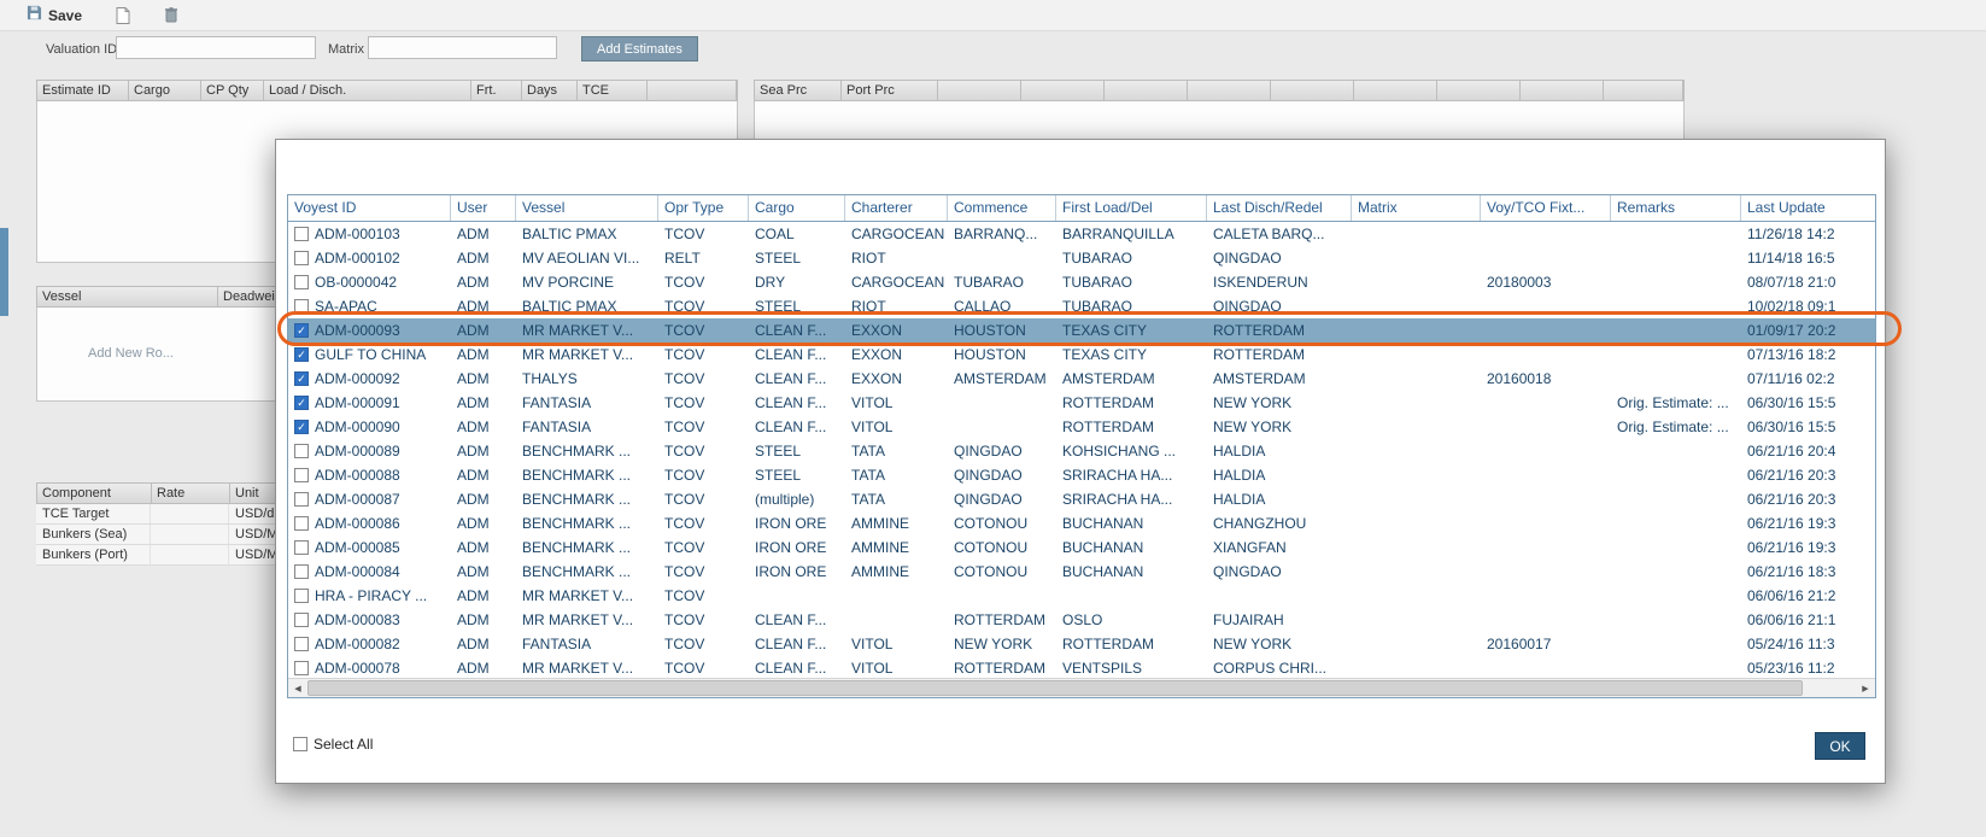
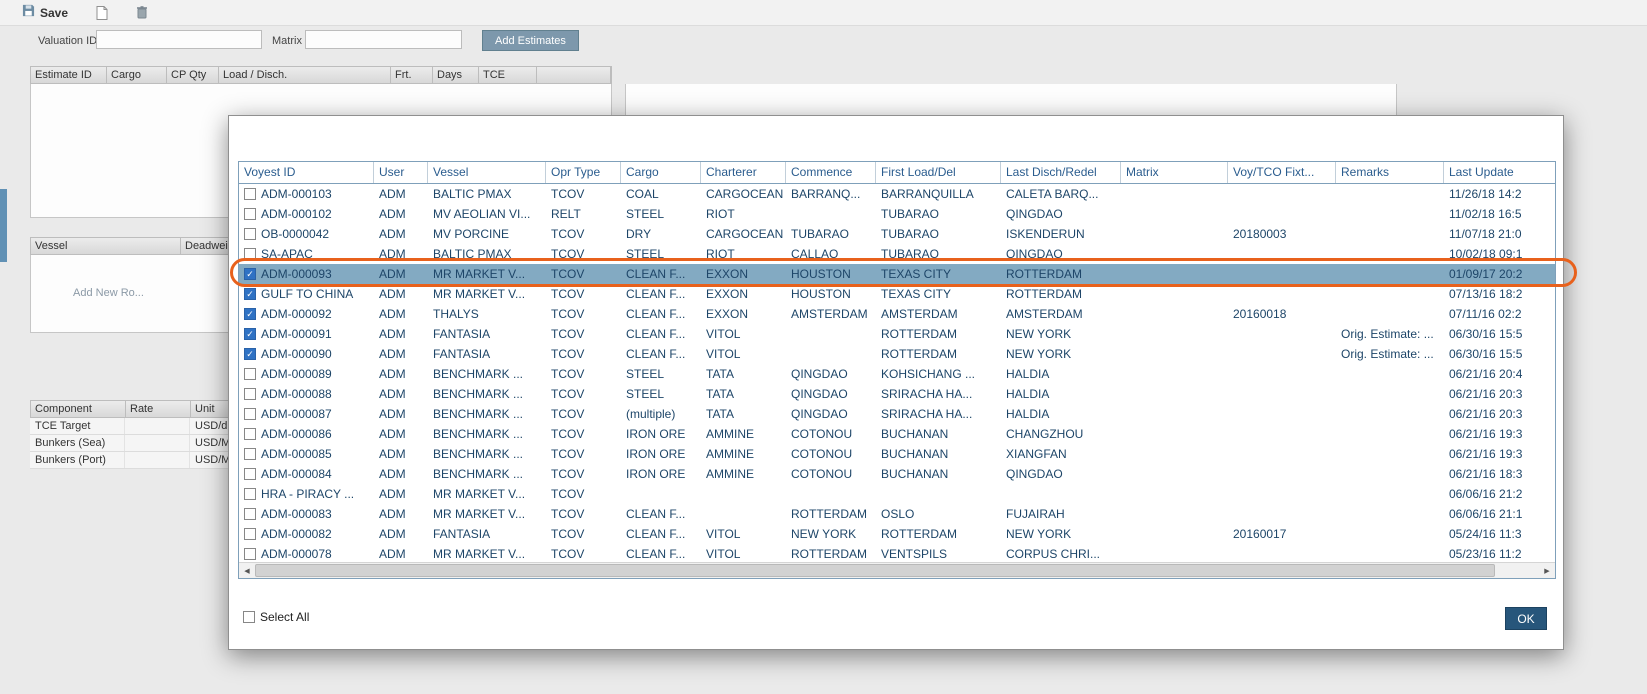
  Save
  Valuation ID
  Matrix
  Add Estimates
  Estimate ID
  Cargo
  CP Qty
  Load / Disch.
  Frt.
  Days
  TCE
- Sea Prc
- Port Prc
  Vessel
  Deadwei
  Add New Ro...
  Component
  Rate
  Unit
  TCE Target
  USD/d
  Bunkers (Sea)
  USD/M
  Bunkers (Port)
  USD/M
  Voyest ID
  User
  Vessel
  Opr Type
  Cargo
  Charterer
  Commence
  First Load/Del
  Last Disch/Redel
  Matrix
  Voy/TCO Fixt...
  Remarks
  Last Update
  ADM-000103
  ADM
  BALTIC PMAX
  TCOV
  COAL
  CARGOCEAN
  BARRANQ...
  BARRANQUILLA
  CALETA BARQ...
  11/26/18 14:2
  ADM-000102
  ADM
  MV AEOLIAN VI...
  RELT
  STEEL
  RIOT
  TUBARAO
  QINGDAO
- 11/14/18 16:5
+ 11/02/18 16:5
  OB-0000042
  ADM
  MV PORCINE
  TCOV
  DRY
  CARGOCEAN
  TUBARAO
  TUBARAO
  ISKENDERUN
  20180003
- 08/07/18 21:0
+ 11/07/18 21:0
  SA-APAC
  ADM
  BALTIC PMAX
  TCOV
  STEEL
  RIOT
  CALLAO
  TUBARAO
  QINGDAO
  10/02/18 09:1
  ✓
  ADM-000093
  ADM
  MR MARKET V...
  TCOV
  CLEAN F...
  EXXON
  HOUSTON
  TEXAS CITY
  ROTTERDAM
  01/09/17 20:2
  ✓
  GULF TO CHINA
  ADM
  MR MARKET V...
  TCOV
  CLEAN F...
  EXXON
  HOUSTON
  TEXAS CITY
  ROTTERDAM
  07/13/16 18:2
  ✓
  ADM-000092
  ADM
  THALYS
  TCOV
  CLEAN F...
  EXXON
  AMSTERDAM
  AMSTERDAM
  AMSTERDAM
  20160018
  07/11/16 02:2
  ✓
  ADM-000091
  ADM
  FANTASIA
  TCOV
  CLEAN F...
  VITOL
  ROTTERDAM
  NEW YORK
  Orig. Estimate: ...
  06/30/16 15:5
  ✓
  ADM-000090
  ADM
  FANTASIA
  TCOV
  CLEAN F...
  VITOL
  ROTTERDAM
  NEW YORK
  Orig. Estimate: ...
  06/30/16 15:5
  ADM-000089
  ADM
  BENCHMARK ...
  TCOV
  STEEL
  TATA
  QINGDAO
  KOHSICHANG ...
  HALDIA
  06/21/16 20:4
  ADM-000088
  ADM
  BENCHMARK ...
  TCOV
  STEEL
  TATA
  QINGDAO
  SRIRACHA HA...
  HALDIA
  06/21/16 20:3
  ADM-000087
  ADM
  BENCHMARK ...
  TCOV
  (multiple)
  TATA
  QINGDAO
  SRIRACHA HA...
  HALDIA
  06/21/16 20:3
  ADM-000086
  ADM
  BENCHMARK ...
  TCOV
  IRON ORE
  AMMINE
  COTONOU
  BUCHANAN
  CHANGZHOU
  06/21/16 19:3
  ADM-000085
  ADM
  BENCHMARK ...
  TCOV
  IRON ORE
  AMMINE
  COTONOU
  BUCHANAN
  XIANGFAN
  06/21/16 19:3
  ADM-000084
  ADM
  BENCHMARK ...
  TCOV
  IRON ORE
  AMMINE
  COTONOU
  BUCHANAN
  QINGDAO
  06/21/16 18:3
  HRA - PIRACY ...
  ADM
  MR MARKET V...
  TCOV
  06/06/16 21:2
  ADM-000083
  ADM
  MR MARKET V...
  TCOV
  CLEAN F...
  ROTTERDAM
  OSLO
  FUJAIRAH
  06/06/16 21:1
  ADM-000082
  ADM
  FANTASIA
  TCOV
  CLEAN F...
  VITOL
  NEW YORK
  ROTTERDAM
  NEW YORK
  20160017
  05/24/16 11:3
  ADM-000078
  ADM
  MR MARKET V...
  TCOV
  CLEAN F...
  VITOL
  ROTTERDAM
  VENTSPILS
  CORPUS CHRI...
  05/23/16 11:2
  Select All
  OK
